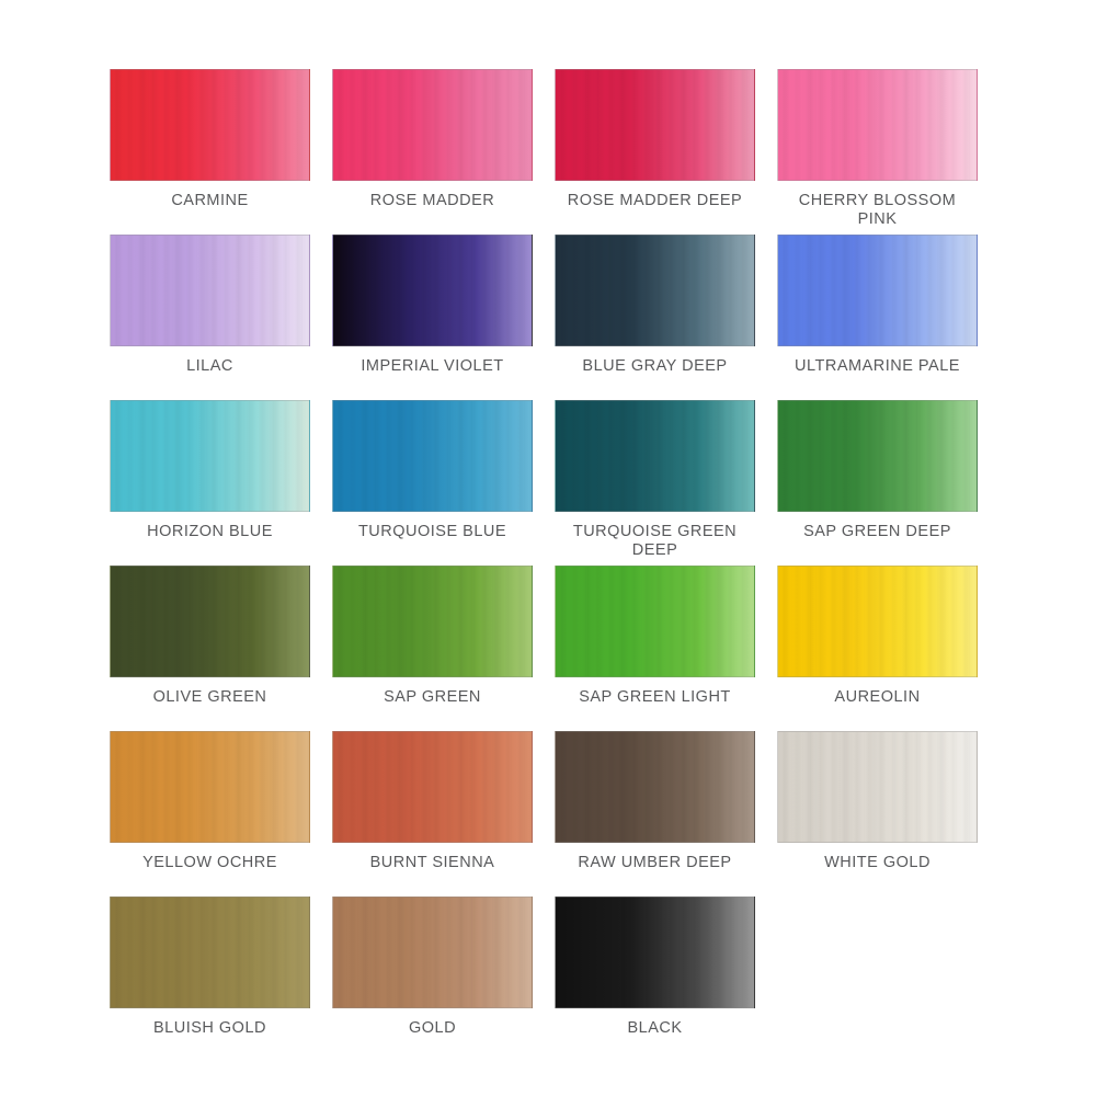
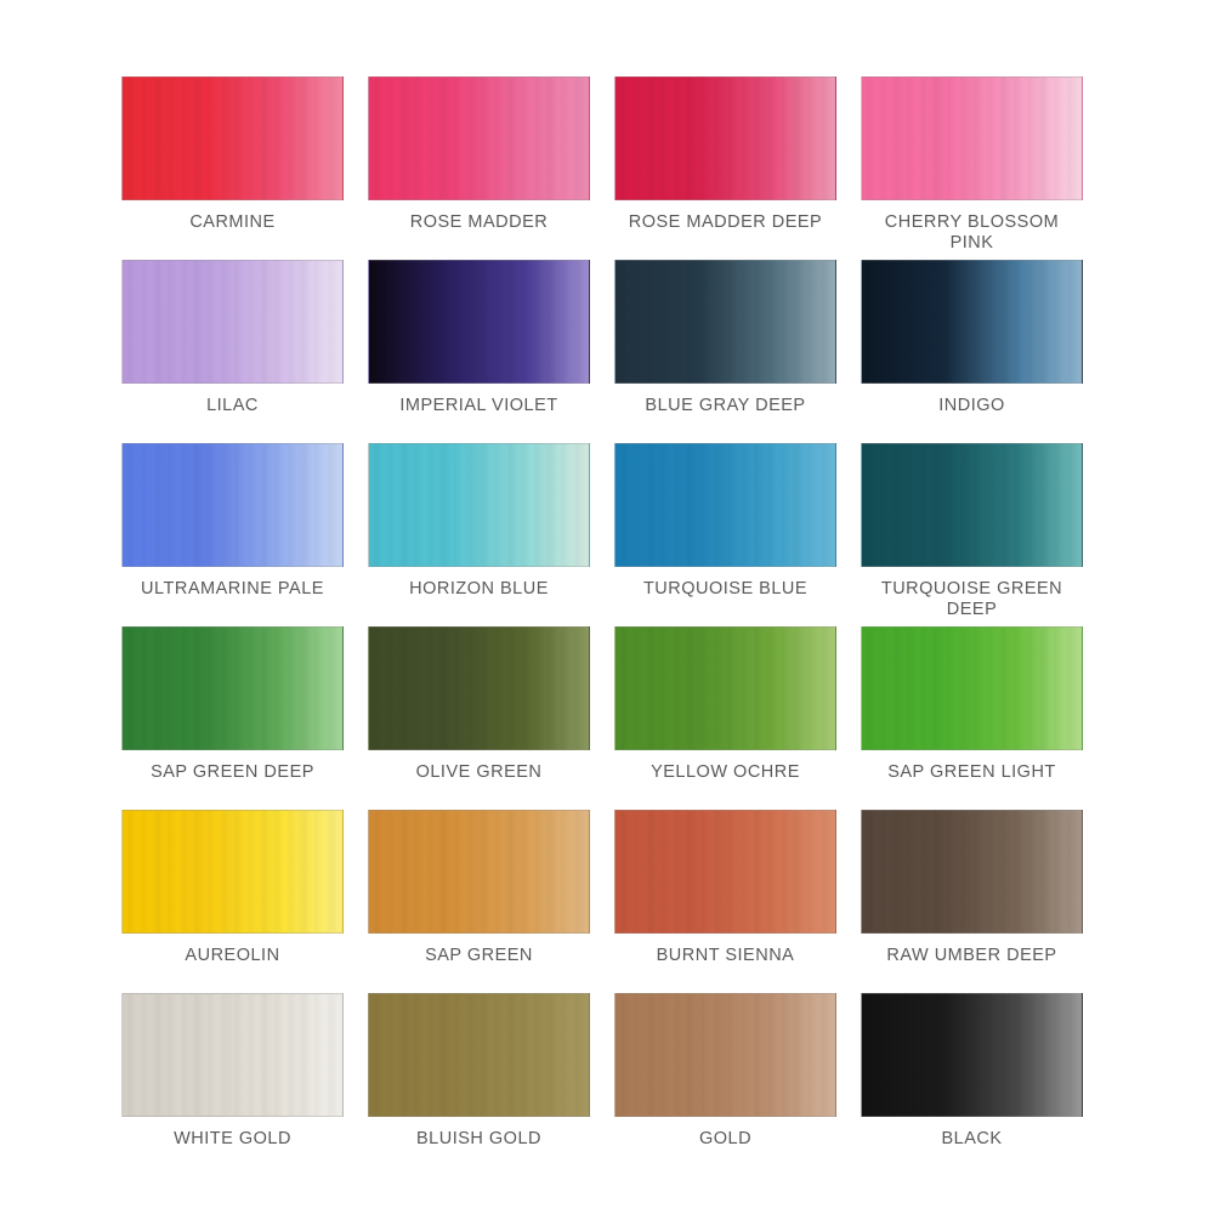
  CARMINE
  ROSE MADDER
  ROSE MADDER DEEP
  CHERRY BLOSSOM PINK
  LILAC
  IMPERIAL VIOLET
  BLUE GRAY DEEP
+ INDIGO
  ULTRAMARINE PALE
  HORIZON BLUE
  TURQUOISE BLUE
  TURQUOISE GREEN DEEP
  SAP GREEN DEEP
  OLIVE GREEN
- SAP GREEN
+ YELLOW OCHRE
  SAP GREEN LIGHT
  AUREOLIN
- YELLOW OCHRE
+ SAP GREEN
  BURNT SIENNA
  RAW UMBER DEEP
  WHITE GOLD
  BLUISH GOLD
  GOLD
  BLACK
